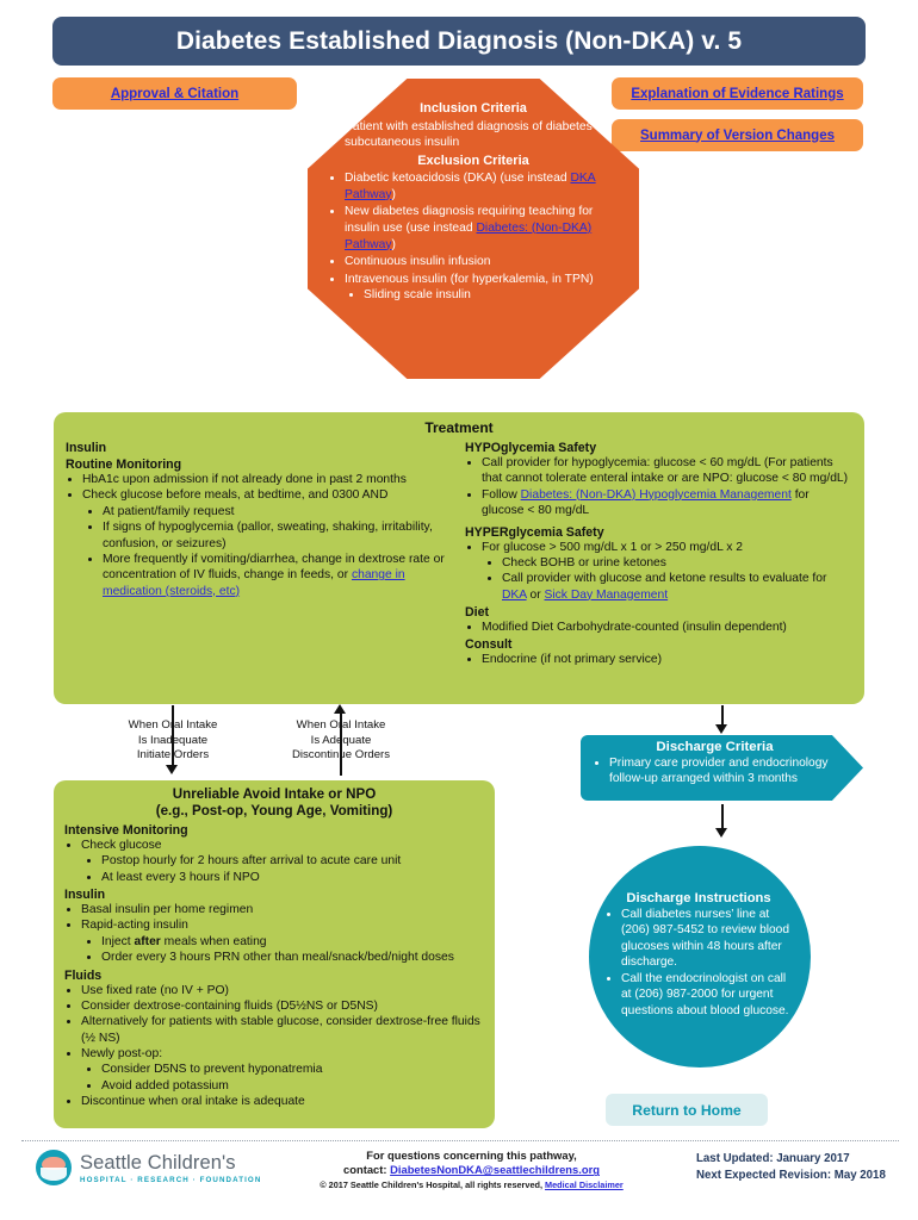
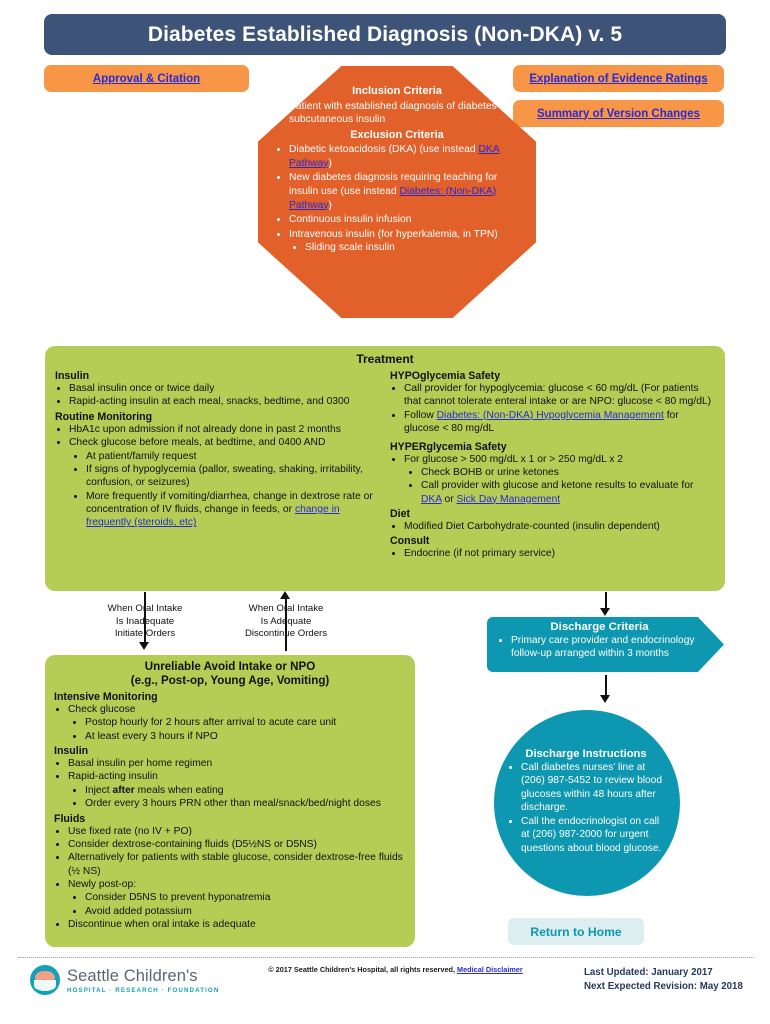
  Diabetes Established Diagnosis (Non-DKA) v. 5
  Approval & Citation
  Explanation of Evidence Ratings
  Summary of Version Changes
  Inclusion Criteria
  atient with established diagnosis of diabetes subcutaneous insulin
  Exclusion Criteria
  Diabetic ketoacidosis (DKA) (use instead DKA Pathway)
  New diabetes diagnosis requiring teaching for insulin use (use instead Diabetes: (Non-DKA) Pathway)
  Continuous insulin infusion
  Intravenous insulin (for hyperkalemia, in TPN)
  Sliding scale insulin
  Treatment
  Insulin
+ Basal insulin once or twice daily
+ Rapid-acting insulin at each meal, snacks, bedtime, and 0300
  Routine Monitoring
  HbA1c upon admission if not already done in past 2 months
- Check glucose before meals, at bedtime, and 0300 AND
+ Check glucose before meals, at bedtime, and 0400 AND
  At patient/family request
  If signs of hypoglycemia (pallor, sweating, shaking, irritability, confusion, or seizures)
- More frequently if vomiting/diarrhea, change in dextrose rate or concentration of IV fluids, change in feeds, or change in medication (steroids, etc)
+ More frequently if vomiting/diarrhea, change in dextrose rate or concentration of IV fluids, change in feeds, or change in frequently (steroids, etc)
  HYPOglycemia Safety
  Call provider for hypoglycemia: glucose < 60 mg/dL (For patients that cannot tolerate enteral intake or are NPO: glucose < 80 mg/dL)
  Follow Diabetes: (Non-DKA) Hypoglycemia Management for glucose < 80 mg/dL
  HYPERglycemia Safety
  For glucose > 500 mg/dL x 1 or > 250 mg/dL x 2
  Check BOHB or urine ketones
  Call provider with glucose and ketone results to evaluate for DKA or Sick Day Management
  Diet
  Modified Diet Carbohydrate-counted (insulin dependent)
  Consult
  Endocrine (if not primary service)
  When Oral Intake
  Is Inadequate
  Initiate Orders
  When Oral Intake
  Is Adequate
  Discontinue Orders
  Unreliable Avoid Intake or NPO
  (e.g., Post-op, Young Age, Vomiting)
  Intensive Monitoring
  Check glucose
  Postop hourly for 2 hours after arrival to acute care unit
  At least every 3 hours if NPO
  Insulin
  Basal insulin per home regimen
  Rapid-acting insulin
  Inject after meals when eating
  Order every 3 hours PRN other than meal/snack/bed/night doses
  Fluids
  Use fixed rate (no IV + PO)
  Consider dextrose-containing fluids (D5½NS or D5NS)
  Alternatively for patients with stable glucose, consider dextrose-free fluids (½ NS)
  Newly post-op:
  Consider D5NS to prevent hyponatremia
  Avoid added potassium
  Discontinue when oral intake is adequate
  Discharge Criteria
  Primary care provider and endocrinology follow-up arranged within 3 months
  Discharge Instructions
  Call diabetes nurses’ line at (206) 987-5452 to review blood glucoses within 48 hours after discharge.
  Call the endocrinologist on call at (206) 987-2000 for urgent questions about blood glucose.
  Return to Home
  Seattle Children's
- For questions concerning this pathway,
- contact: DiabetesNonDKA@seattlechildrens.org
  © 2017 Seattle Children's Hospital, all rights reserved, Medical Disclaimer
  Last Updated: January 2017
  Next Expected Revision: May 2018
